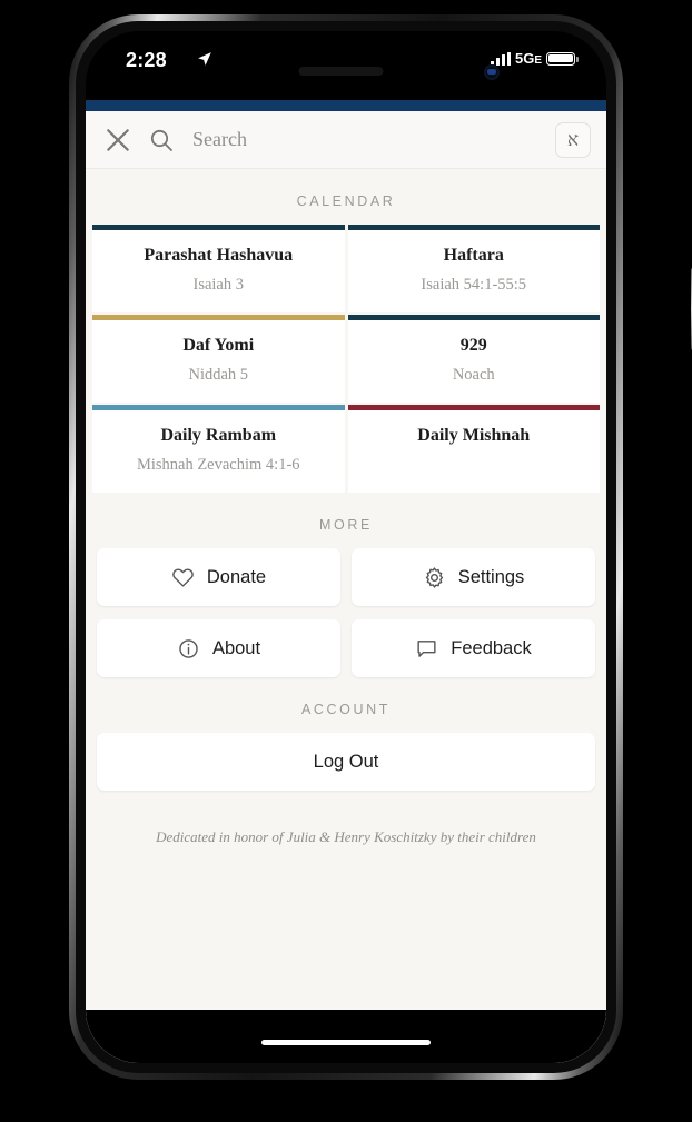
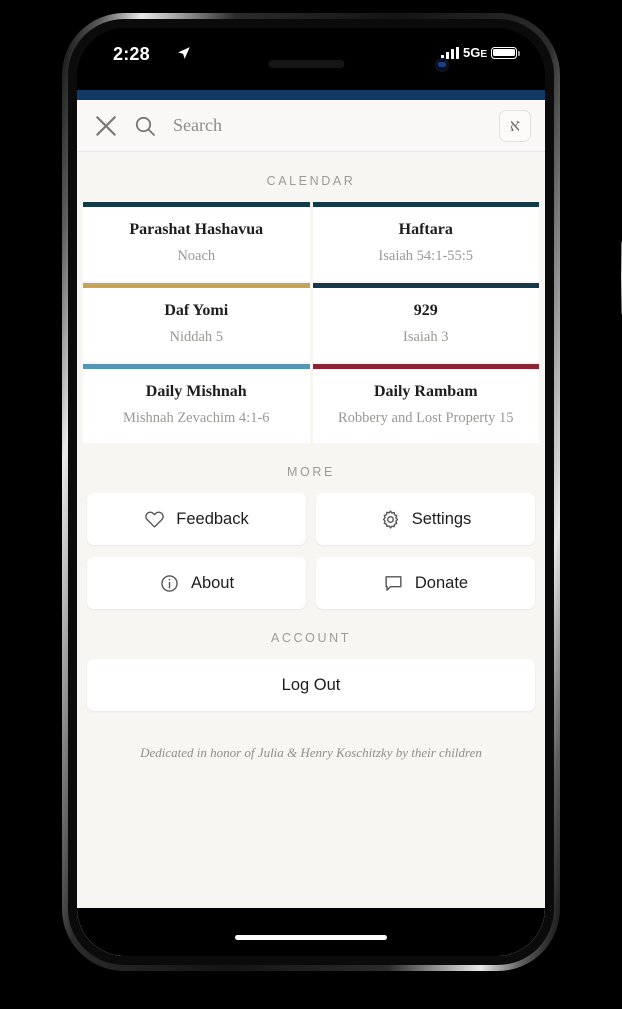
  2:28
  5GE
  Search
  א
  CALENDAR
  Parashat Hashavua
- Isaiah 3
+ Noach
  Haftara
  Isaiah 54:1-55:5
  Daf Yomi
  Niddah 5
  929
- Noach
+ Isaiah 3
- Daily Rambam
+ Daily Mishnah
  Mishnah Zevachim 4:1-6
- Daily Mishnah
+ Daily Rambam
+ Robbery and Lost Property 15
  MORE
- Donate
+ Feedback
  Settings
  About
- Feedback
+ Donate
  ACCOUNT
  Log Out
  Dedicated in honor of Julia & Henry Koschitzky by their children
